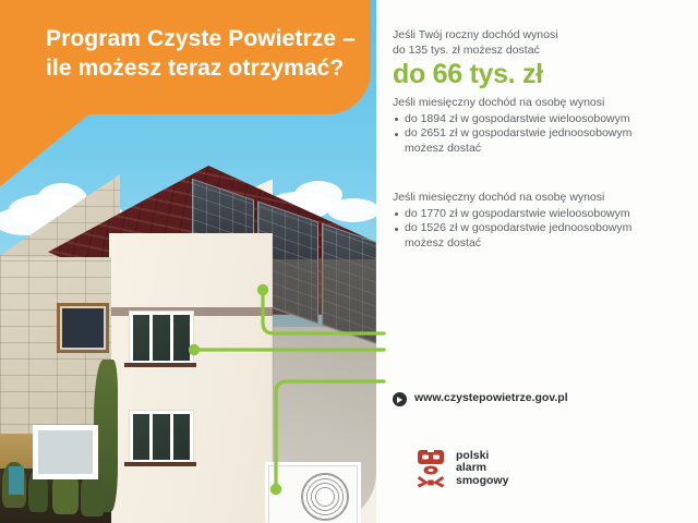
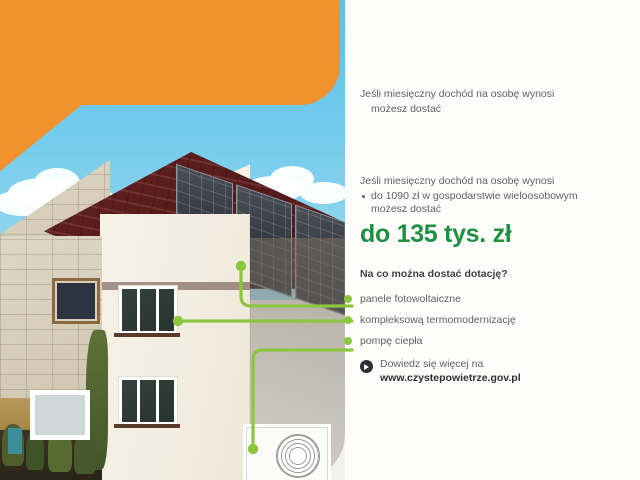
- Program Czyste Powietrze – ile możesz teraz otrzymać?
- Jeśli Twój roczny dochód wynosi
- do 135 tys. zł możesz dostać
- do 66 tys. zł
  Jeśli miesięczny dochód na osobę wynosi
- do 1894 zł w gospodarstwie wieloosobowym
- do 2651 zł w gospodarstwie jednoosobowym
  możesz dostać
  Jeśli miesięczny dochód na osobę wynosi
- do 1770 zł w gospodarstwie wieloosobowym
+ do 1090 zł w gospodarstwie wieloosobowym
- do 1526 zł w gospodarstwie jednoosobowym
  możesz dostać
+ do 135 tys. zł
+ Na co można dostać dotację?
+ panele fotowoltaiczne
+ kompleksową termomodernizację
+ pompę ciepła
+ Dowiedz się więcej na
  www.czystepowietrze.gov.pl
- polski
- alarm
- smogowy
